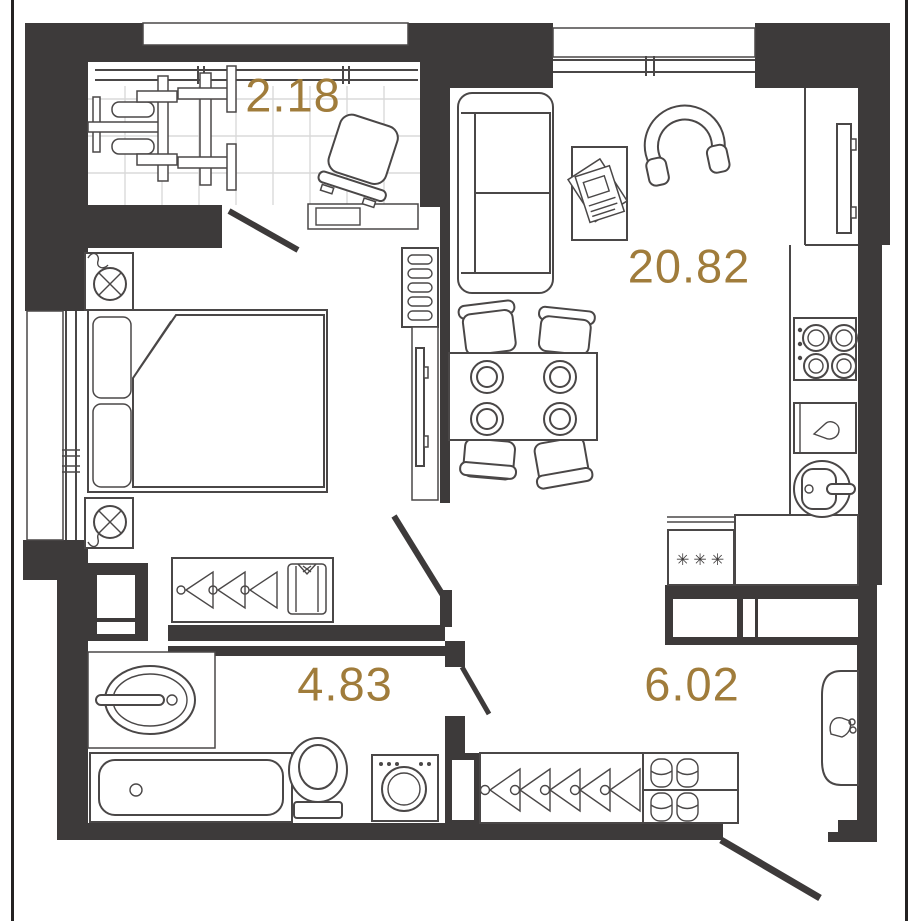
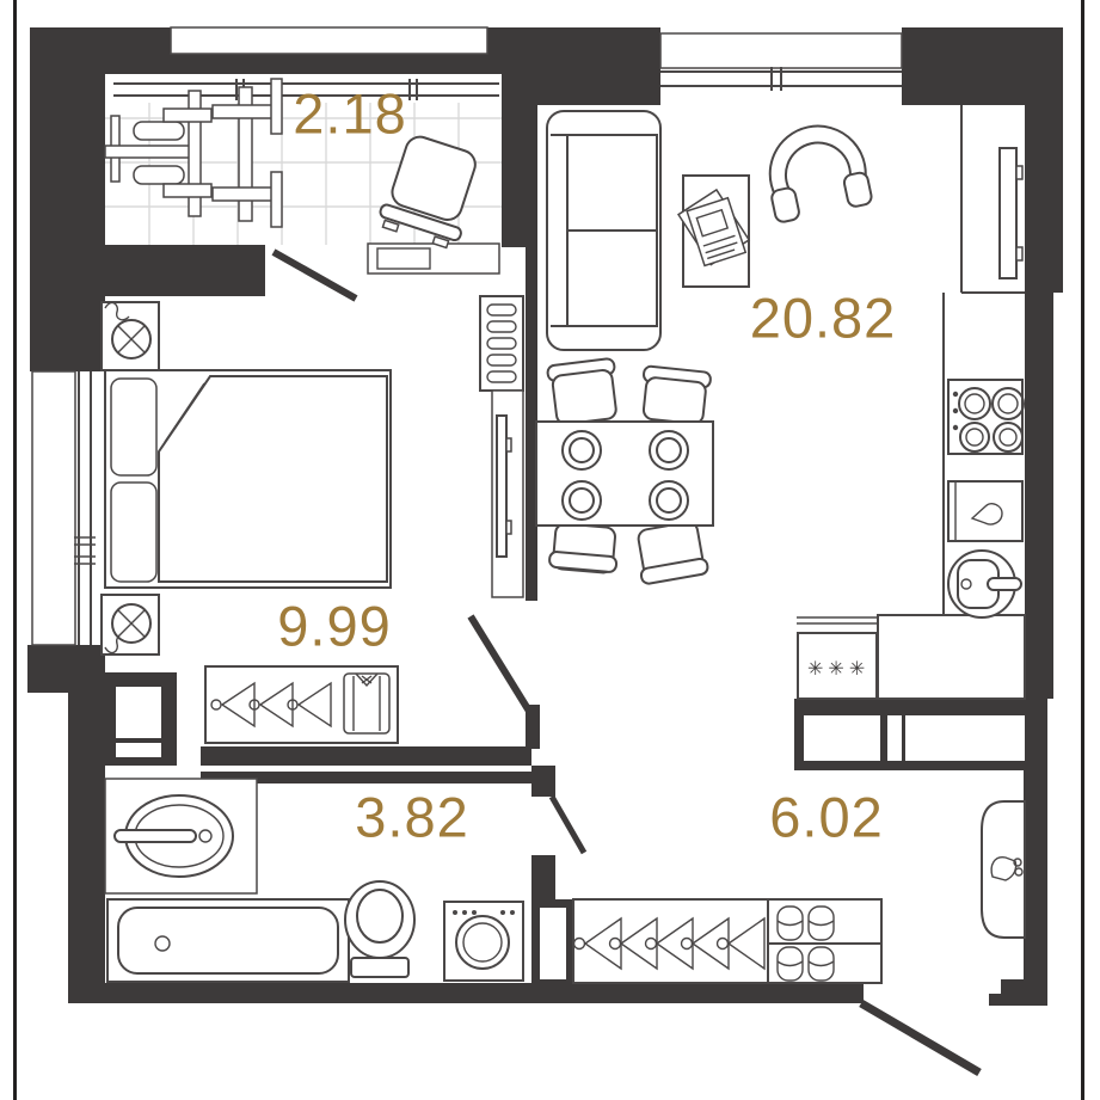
  ✳✳✳
  2.18
  20.82
+ 9.99
- 4.83
+ 3.82
  6.02
